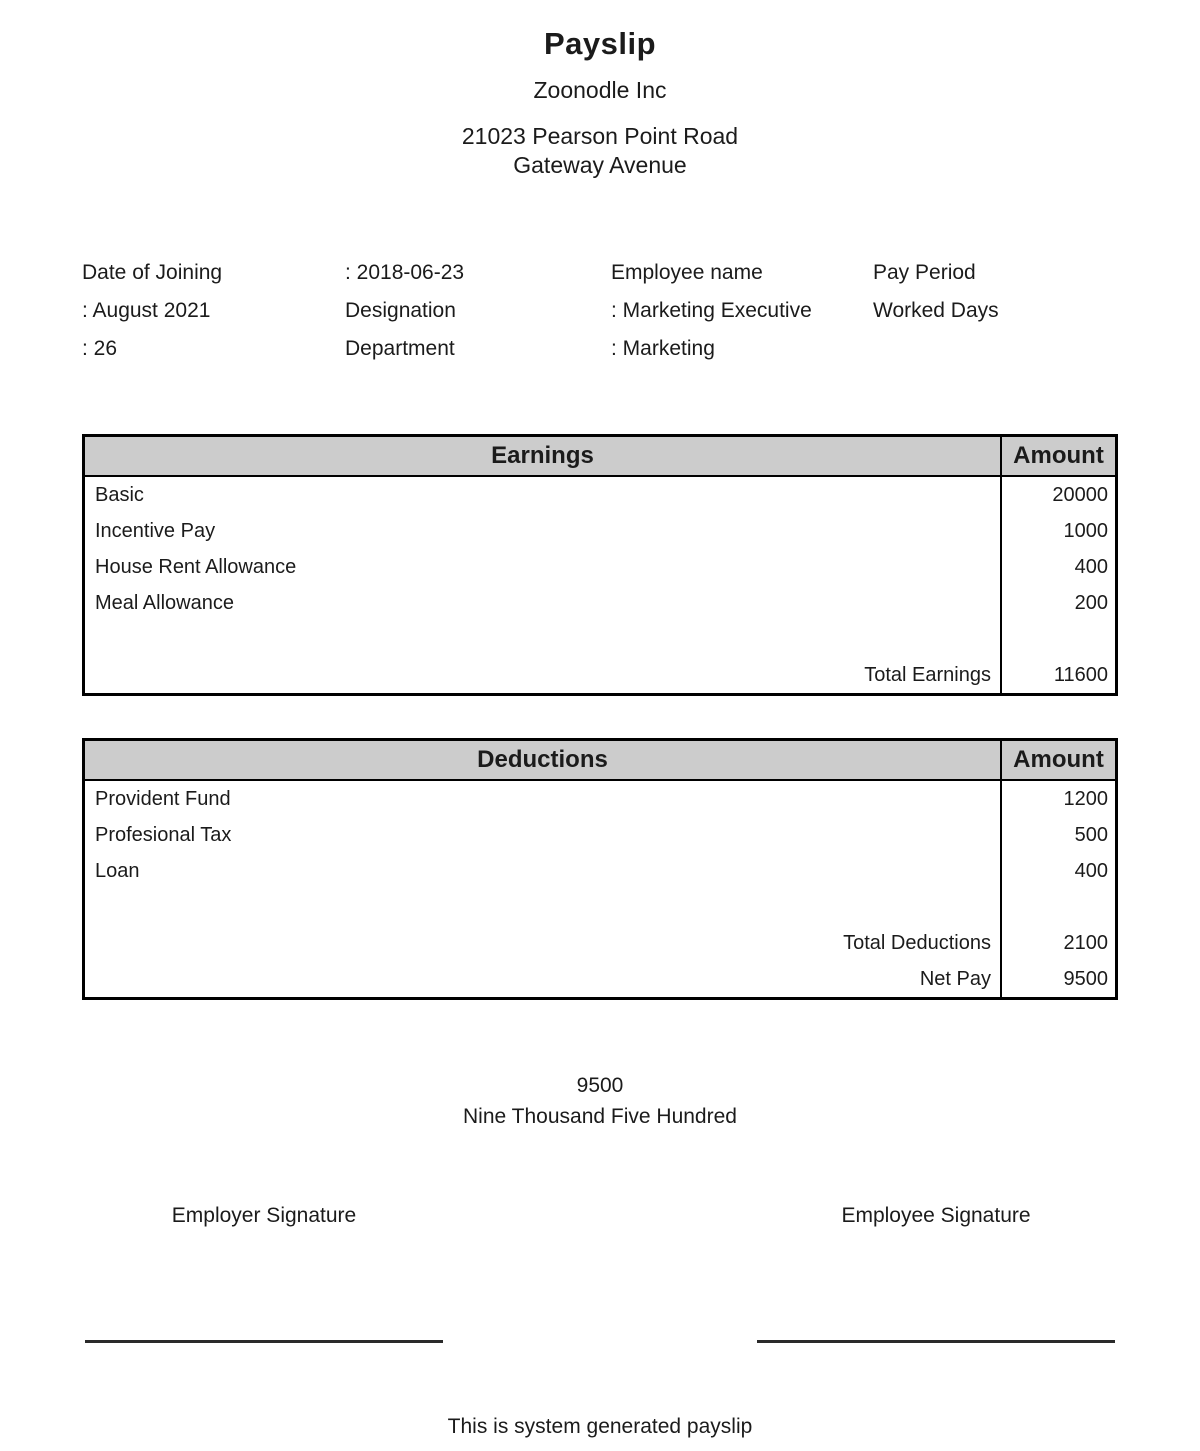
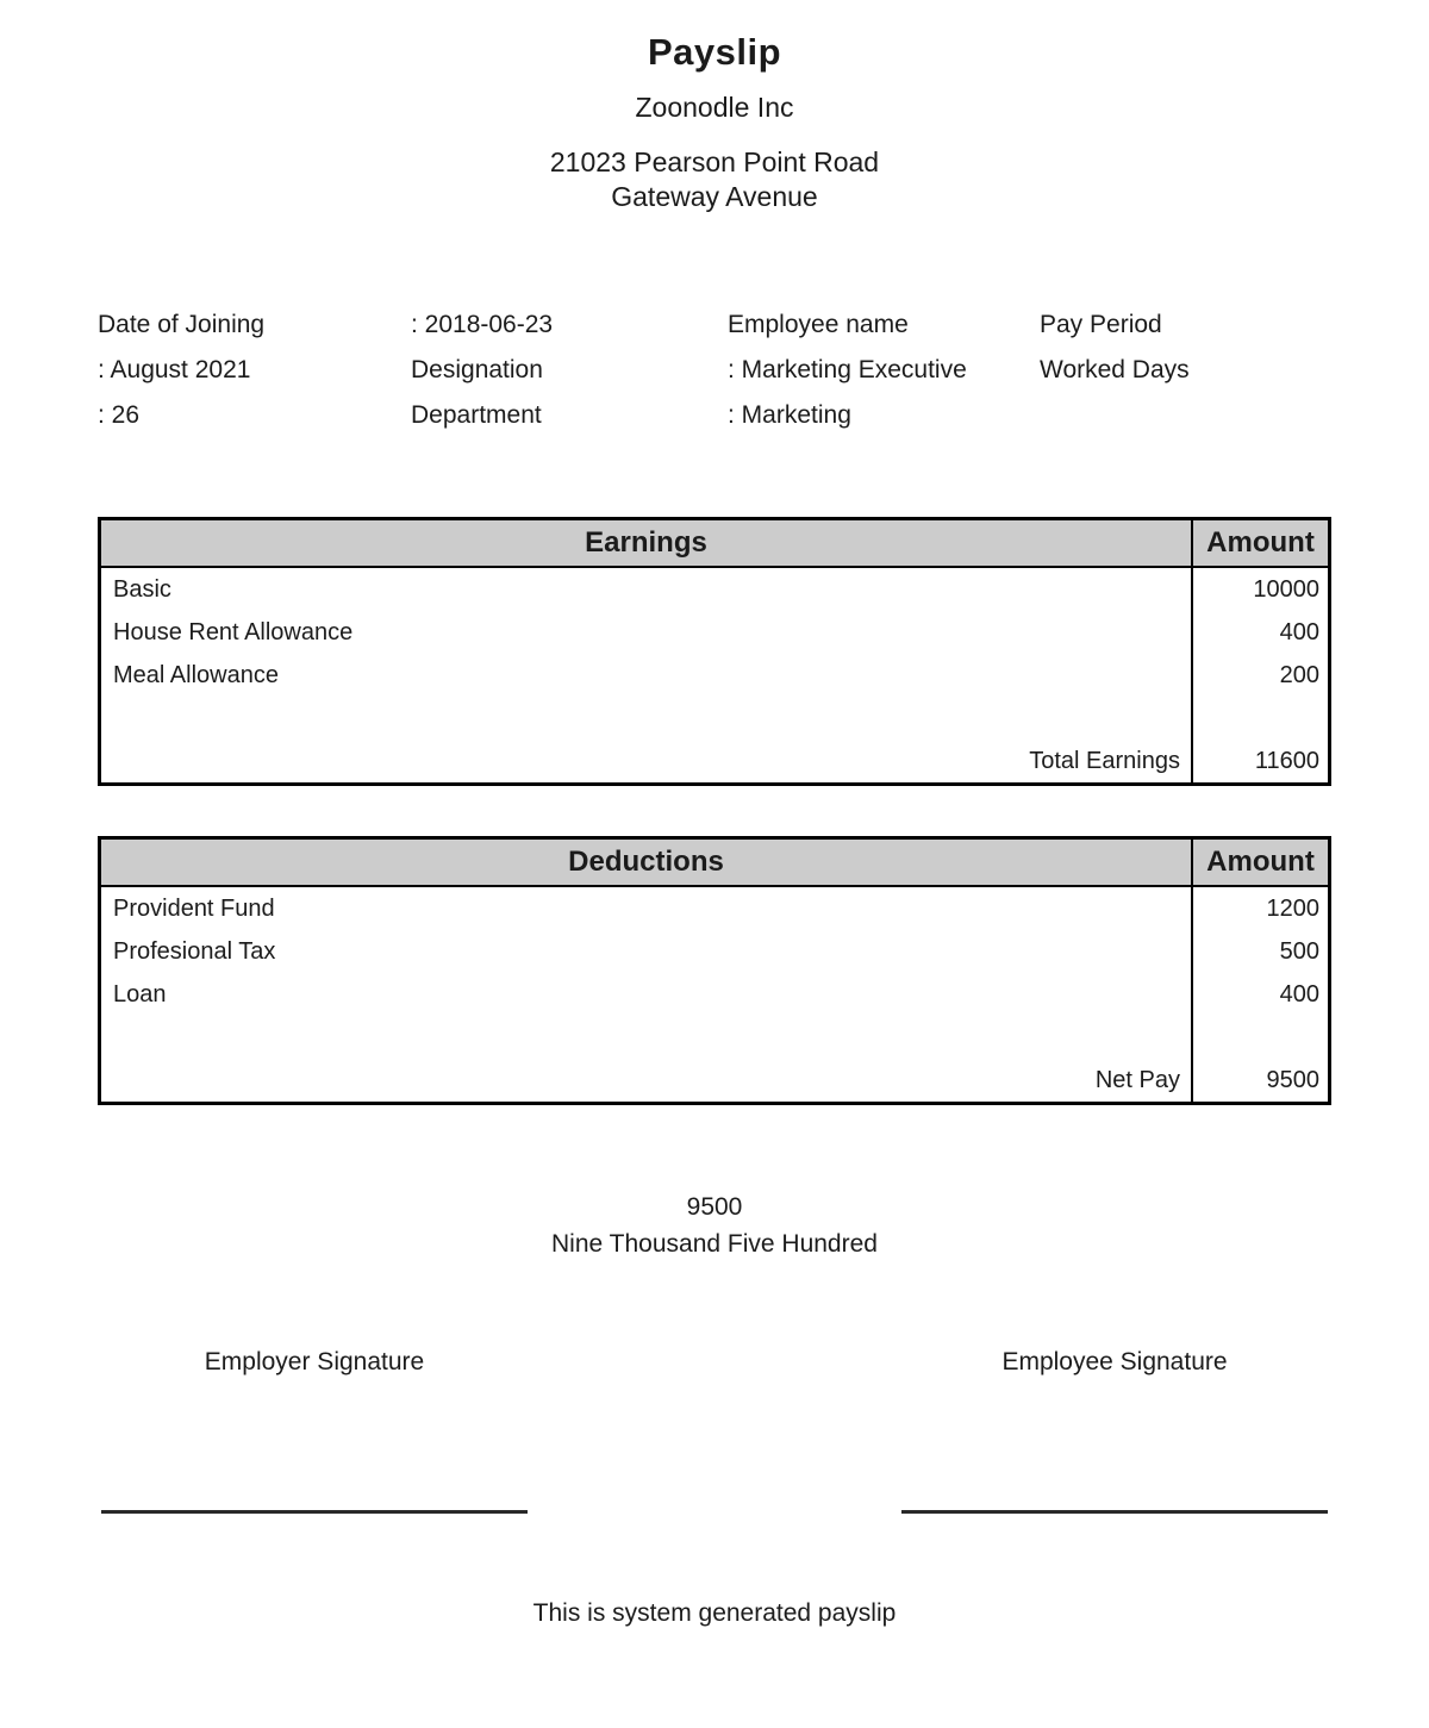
  Payslip
  Zoonodle Inc
  21023 Pearson Point Road
  Gateway Avenue
  Date of Joining
  2018-06-23
  Employee name
  Pay Period
  August 2021
  Designation
  Marketing Executive
  Worked Days
  26
  Department
  Marketing
  Earnings
  Amount
  Basic
- 20000
+ 10000
- Incentive Pay
- 1000
  House Rent Allowance
  400
  Meal Allowance
  200
  Total Earnings
  11600
  Deductions
  Amount
  Provident Fund
  1200
  Profesional Tax
  500
  Loan
  400
- Total Deductions
- 2100
  Net Pay
  9500
  9500
  Nine Thousand Five Hundred
  Employer Signature
  Employee Signature
  This is system generated payslip
